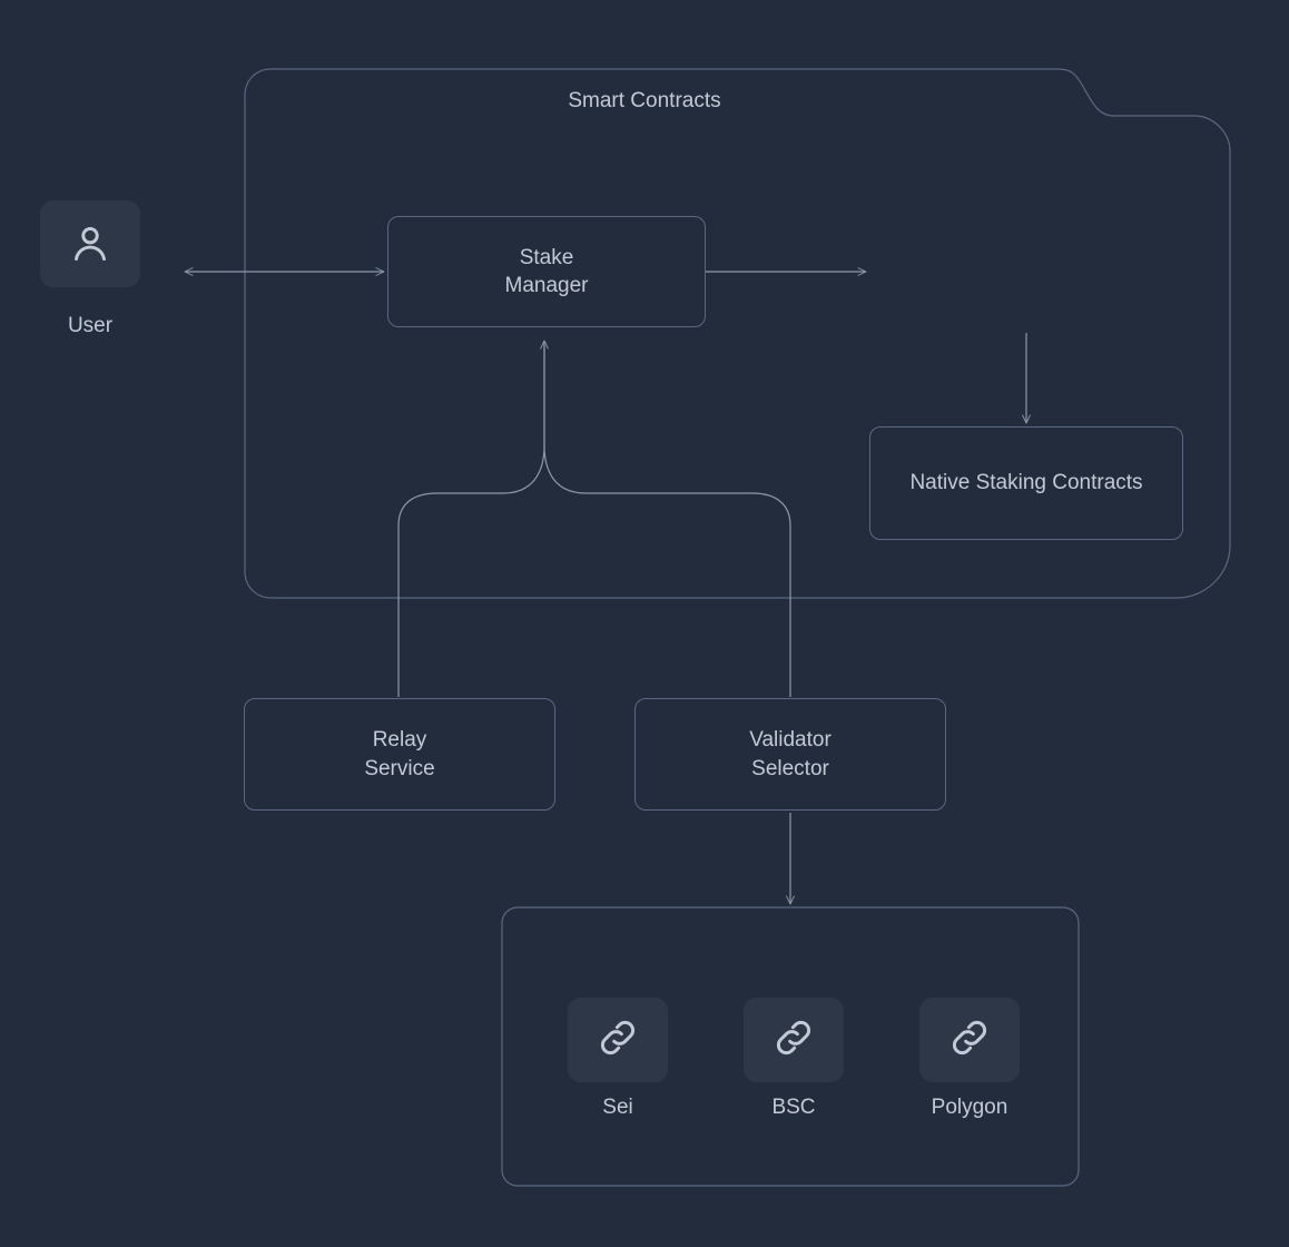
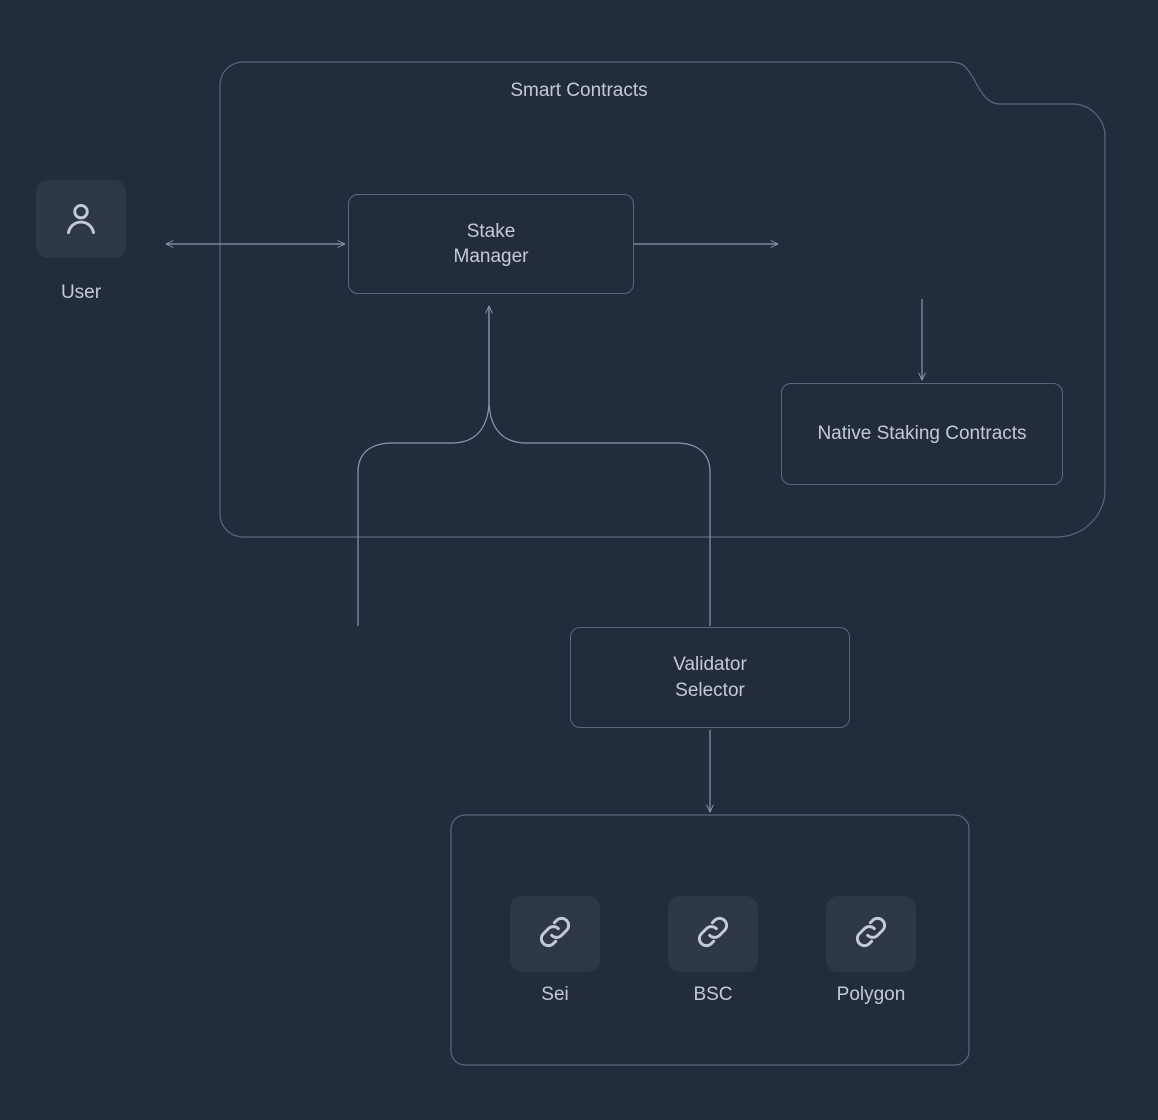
  Smart Contracts
  User
  Stake
  Manager
  Native Staking Contracts
- Relay
- Service
  Validator
  Selector
  Sei
  BSC
  Polygon
